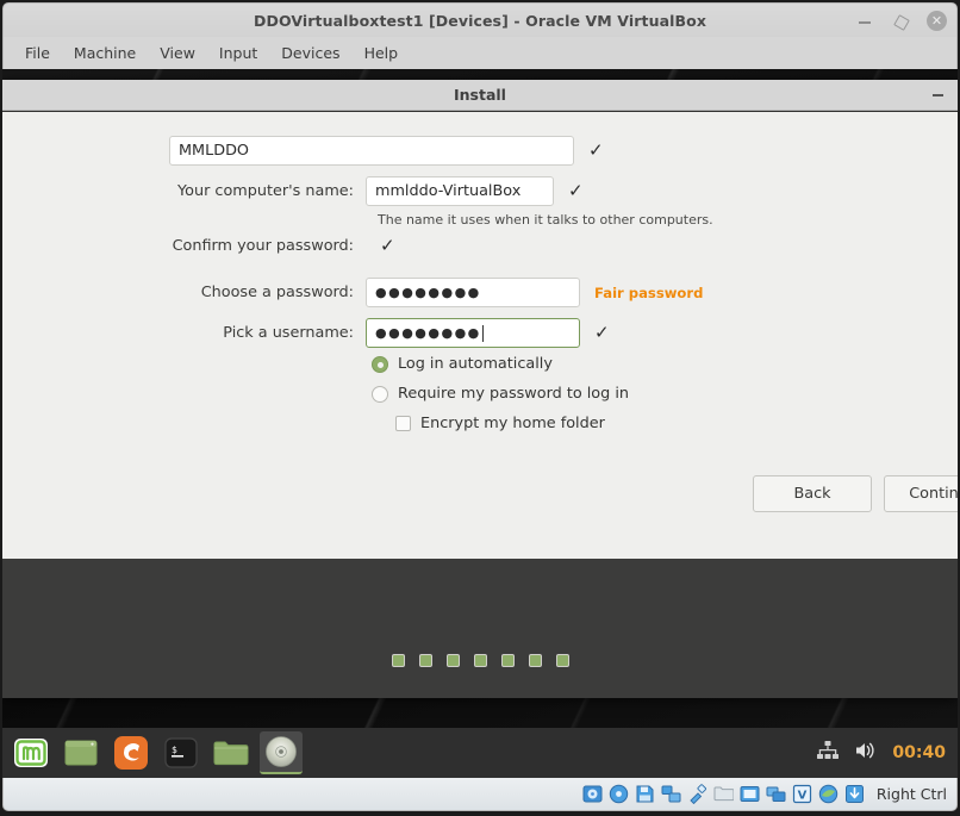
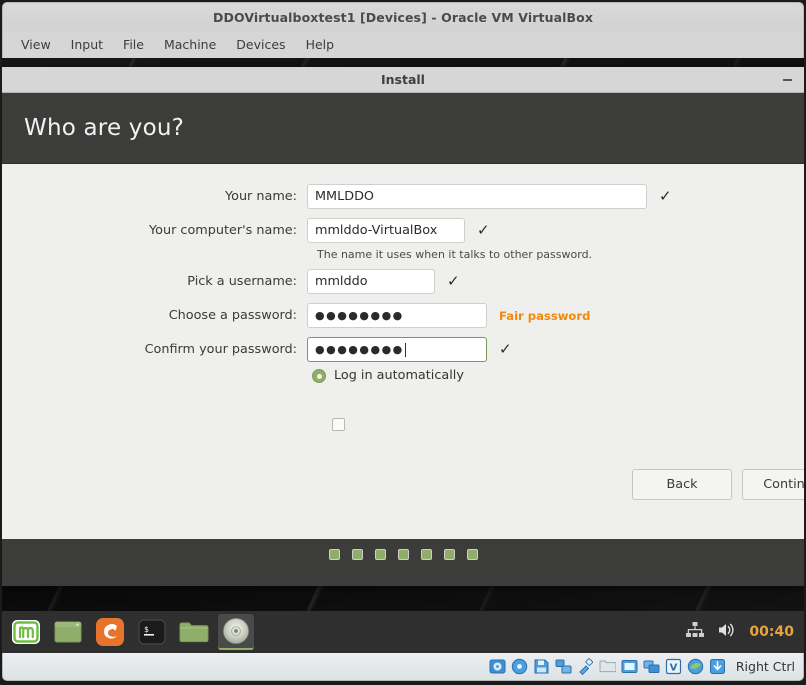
  DDOVirtualboxtest1 [Devices] - Oracle VM VirtualBox
- ✕
- File
+ View
- Machine
+ Input
- View
+ File
- Input
+ Machine
  Devices
  Help
  Install
+ Who are you?
+ Your name:
  MMLDDO
  ✓
  Your computer's name:
  mmlddo-VirtualBox
  ✓
- The name it uses when it talks to other computers.
+ The name it uses when it talks to other password.
- Confirm your password:
+ Pick a username:
+ mmlddo
  ✓
  Choose a password:
  ●●●●●●●●
  Fair password
- Pick a username:
+ Confirm your password:
  ●●●●●●●●
  ✓
  Log in automatically
- Require my password to log in
- Encrypt my home folder
  Back
  Contin
  $
  00:40
  V
  Right Ctrl
